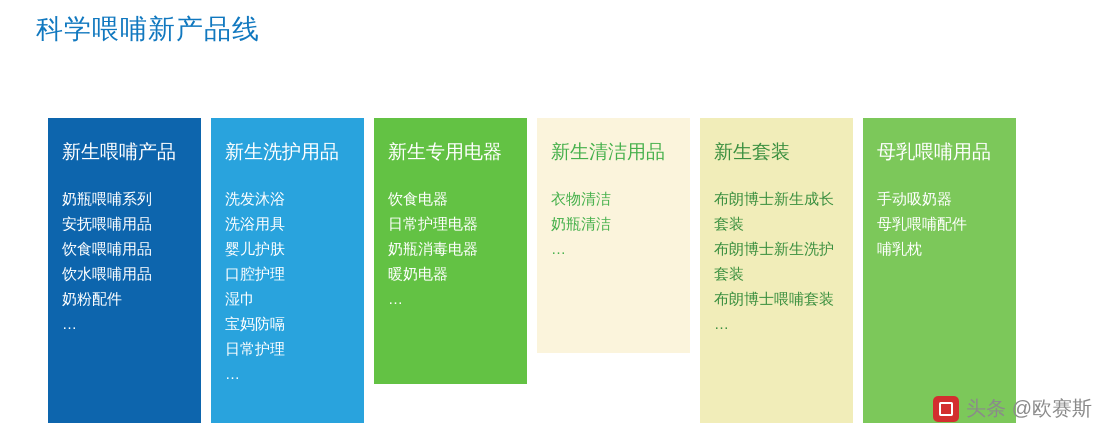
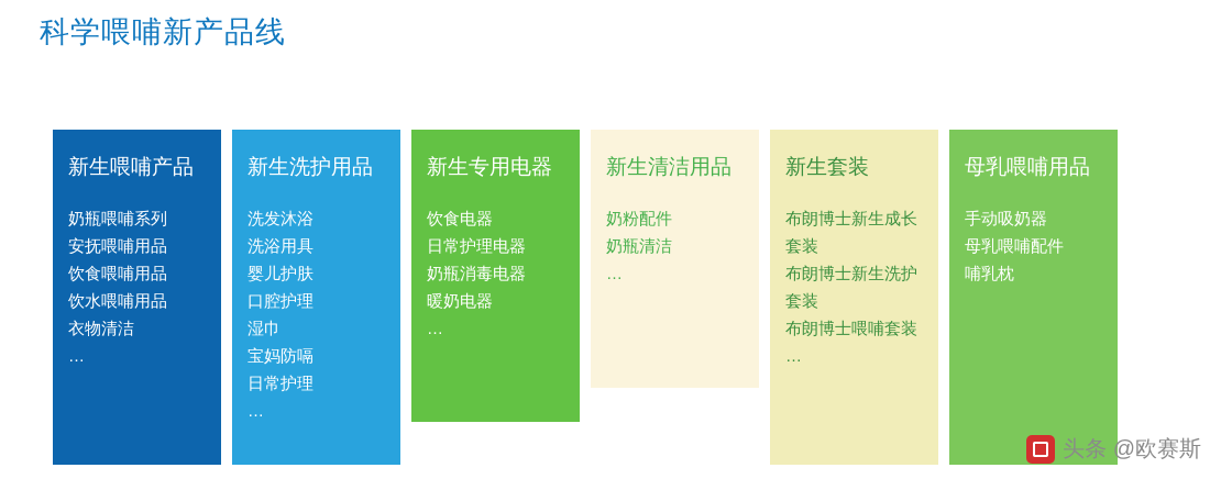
  科学喂哺新产品线
  新生喂哺产品
  奶瓶喂哺系列
  安抚喂哺用品
  饮食喂哺用品
  饮水喂哺用品
- 奶粉配件
+ 衣物清洁
  …
  新生洗护用品
  洗发沐浴
  洗浴用具
  婴儿护肤
  口腔护理
  湿巾
  宝妈防嗝
  日常护理
  …
  新生专用电器
  饮食电器
  日常护理电器
  奶瓶消毒电器
  暖奶电器
  …
  新生清洁用品
- 衣物清洁
+ 奶粉配件
  奶瓶清洁
  …
  新生套装
  布朗博士新生成长套装
  布朗博士新生洗护套装
  布朗博士喂哺套装
  …
  母乳喂哺用品
  手动吸奶器
  母乳喂哺配件
  哺乳枕
  头条 @欧赛斯
